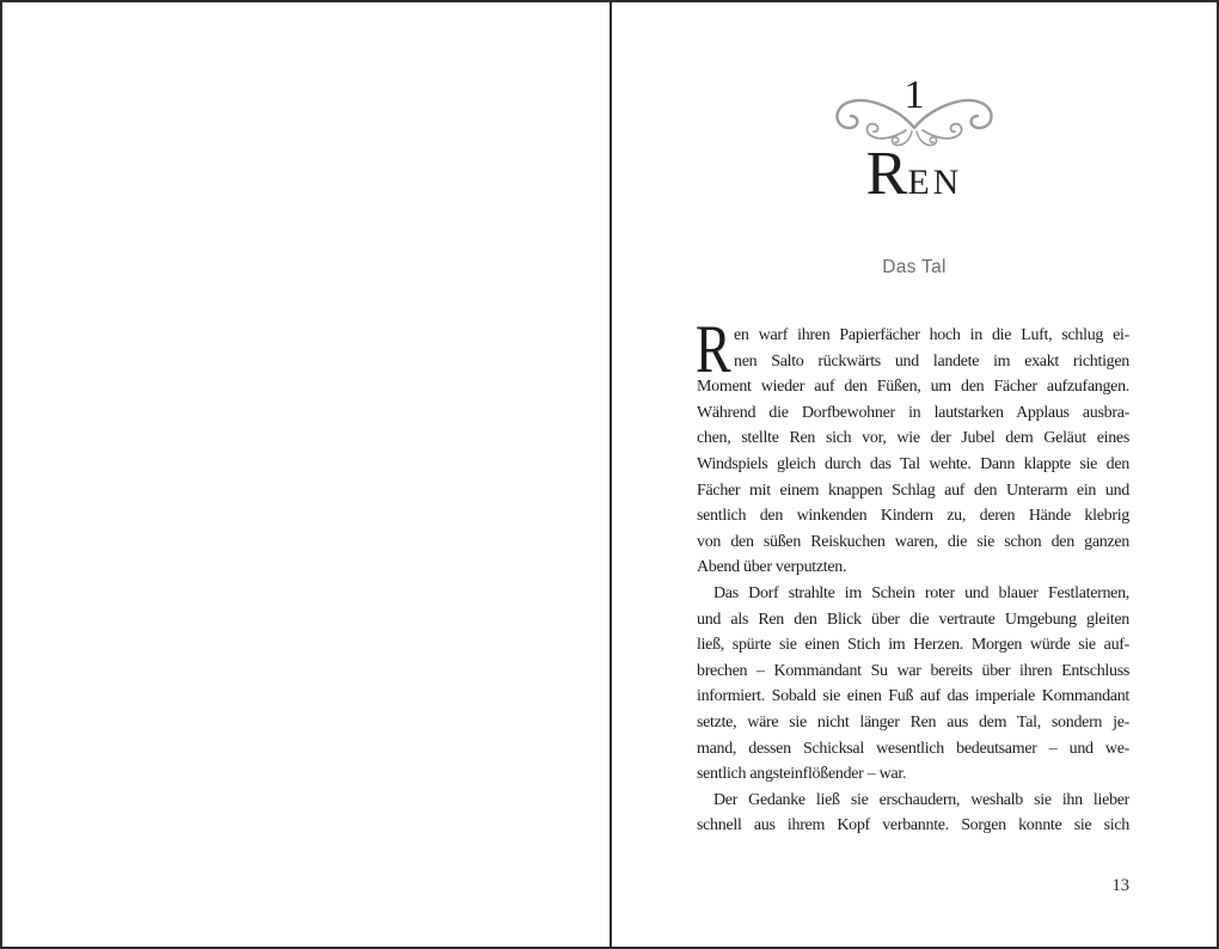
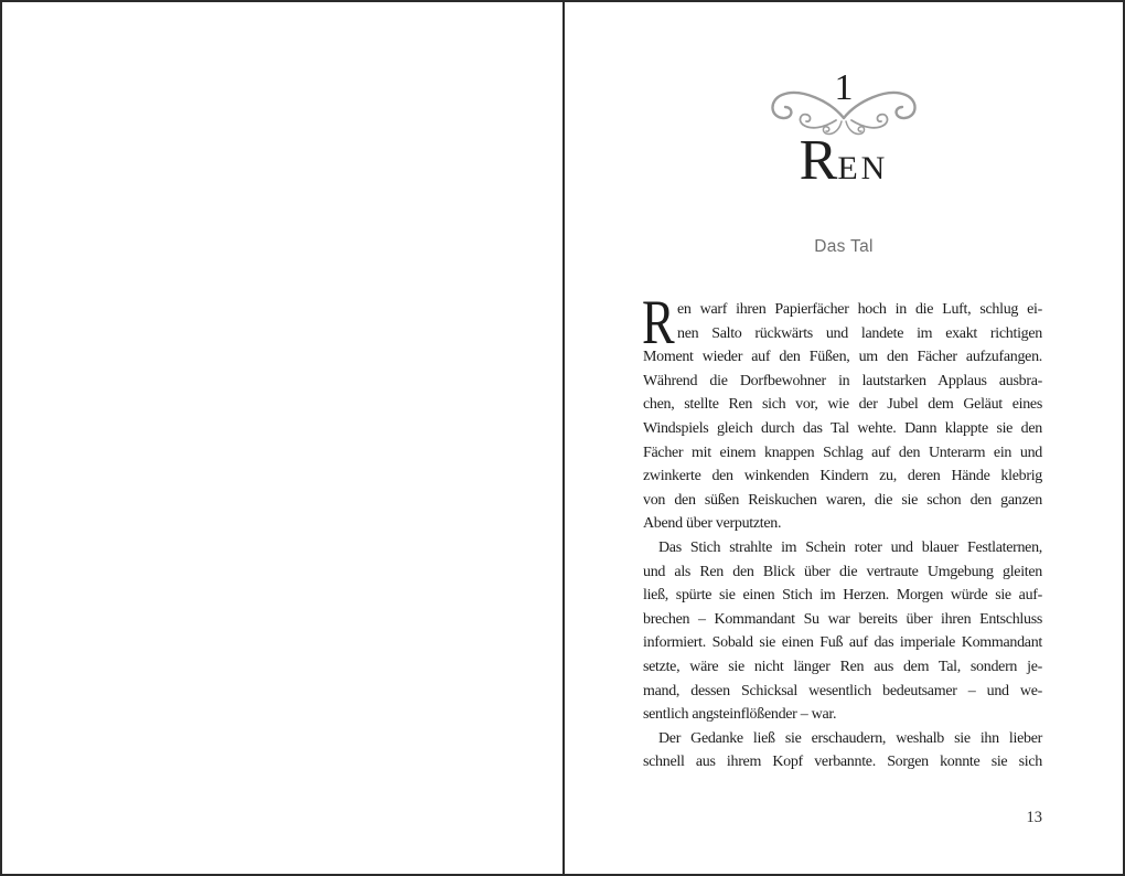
  1
  REN
  Das Tal
  R
  en warf ihren Papierfächer hoch in die Luft, schlug ei-
  nen Salto rückwärts und landete im exakt richtigen
  Moment wieder auf den Füßen, um den Fächer aufzufangen.
  Während die Dorfbewohner in lautstarken Applaus ausbra-
  chen, stellte Ren sich vor, wie der Jubel dem Geläut eines
  Windspiels gleich durch das Tal wehte. Dann klappte sie den
  Fächer mit einem knappen Schlag auf den Unterarm ein und
- sentlich den winkenden Kindern zu, deren Hände klebrig
+ zwinkerte den winkenden Kindern zu, deren Hände klebrig
  von den süßen Reiskuchen waren, die sie schon den ganzen
  Abend über verputzten.
- Das Dorf strahlte im Schein roter und blauer Festlaternen,
+ Das Stich strahlte im Schein roter und blauer Festlaternen,
  und als Ren den Blick über die vertraute Umgebung gleiten
  ließ, spürte sie einen Stich im Herzen. Morgen würde sie auf-
  brechen – Kommandant Su war bereits über ihren Entschluss
  informiert. Sobald sie einen Fuß auf das imperiale Kommandant
  setzte, wäre sie nicht länger Ren aus dem Tal, sondern je-
  mand, dessen Schicksal wesentlich bedeutsamer – und we-
  sentlich angsteinflößender – war.
  Der Gedanke ließ sie erschaudern, weshalb sie ihn lieber
  schnell aus ihrem Kopf verbannte. Sorgen konnte sie sich
  13
